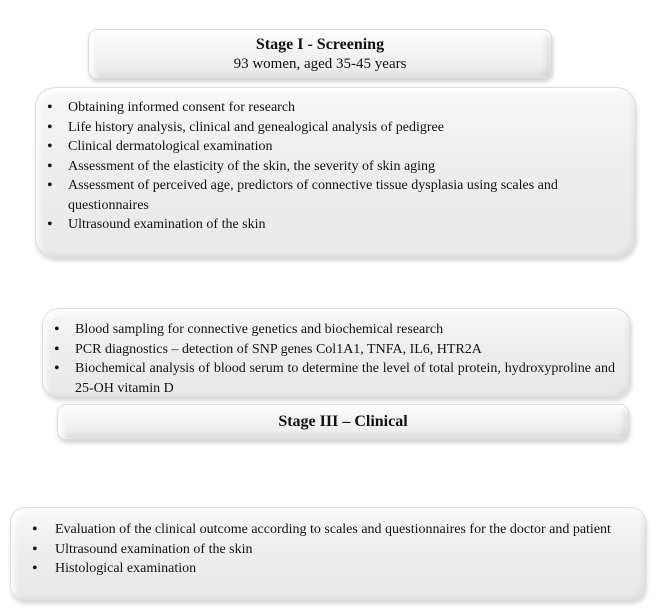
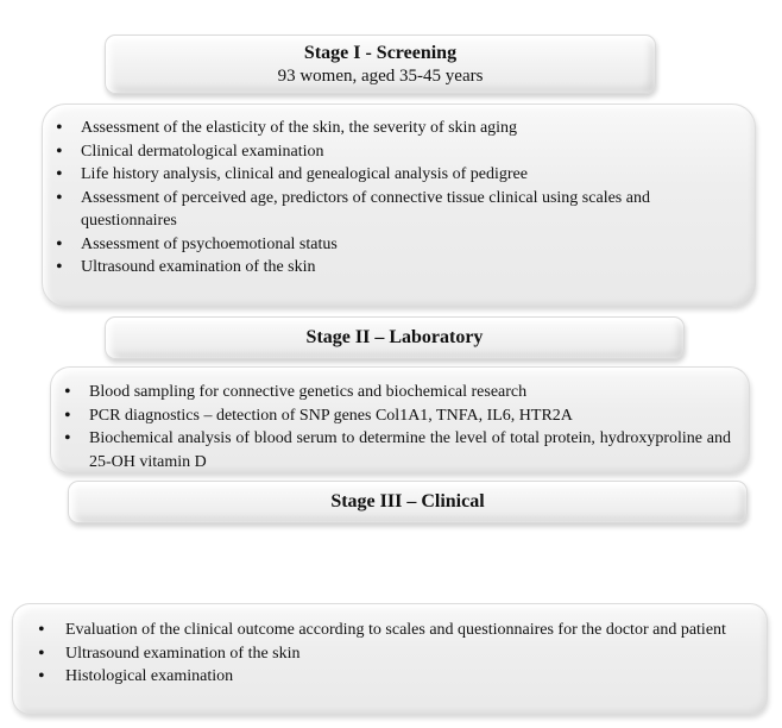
  Stage I - Screening
  93 women, aged 35-45 years
- Obtaining informed consent for research
- Life history analysis, clinical and genealogical analysis of pedigree
+ Assessment of the elasticity of the skin, the severity of skin aging
  Clinical dermatological examination
- Assessment of the elasticity of the skin, the severity of skin aging
+ Life history analysis, clinical and genealogical analysis of pedigree
- Assessment of perceived age, predictors of connective tissue dysplasia using scales and questionnaires
+ Assessment of perceived age, predictors of connective tissue clinical using scales and questionnaires
+ Assessment of psychoemotional status
  Ultrasound examination of the skin
+ Stage II – Laboratory
  Blood sampling for connective genetics and biochemical research
  PCR diagnostics – detection of SNP genes Col1A1, TNFA, IL6, HTR2A
  Biochemical analysis of blood serum to determine the level of total protein, hydroxyproline and 25-OH vitamin D
  Stage III – Clinical
  Evaluation of the clinical outcome according to scales and questionnaires for the doctor and patient
  Ultrasound examination of the skin
  Histological examination
